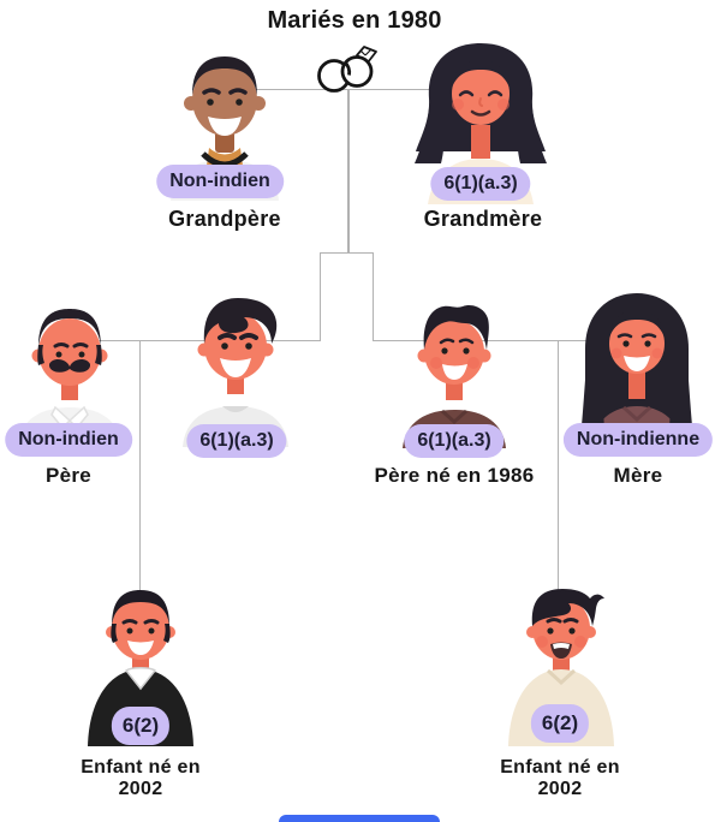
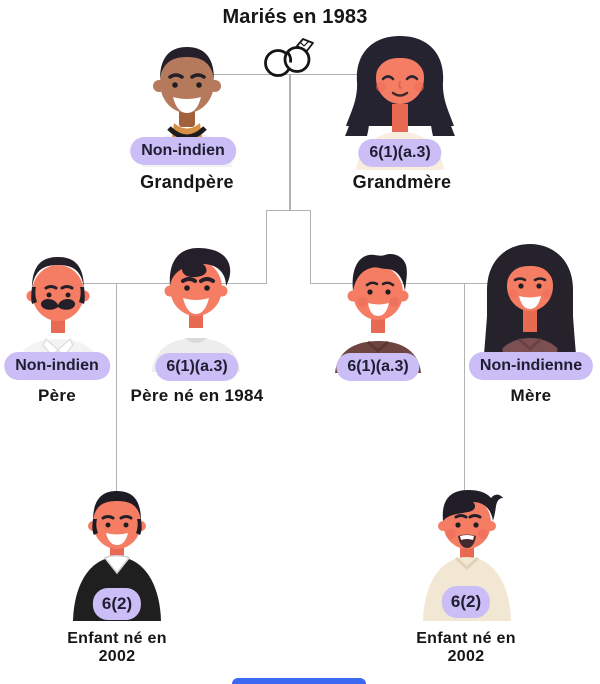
- Mariés en 1980
+ Mariés en 1983
  Non-indien
  Grandpère
  6(1)(a.3)
  Grandmère
  Non-indien
  Père
  6(1)(a.3)
+ Père né en 1984
  6(1)(a.3)
- Père né en 1986
  Non-indienne
  Mère
  6(2)
  Enfant né en
  2002
  6(2)
  Enfant né en
  2002
